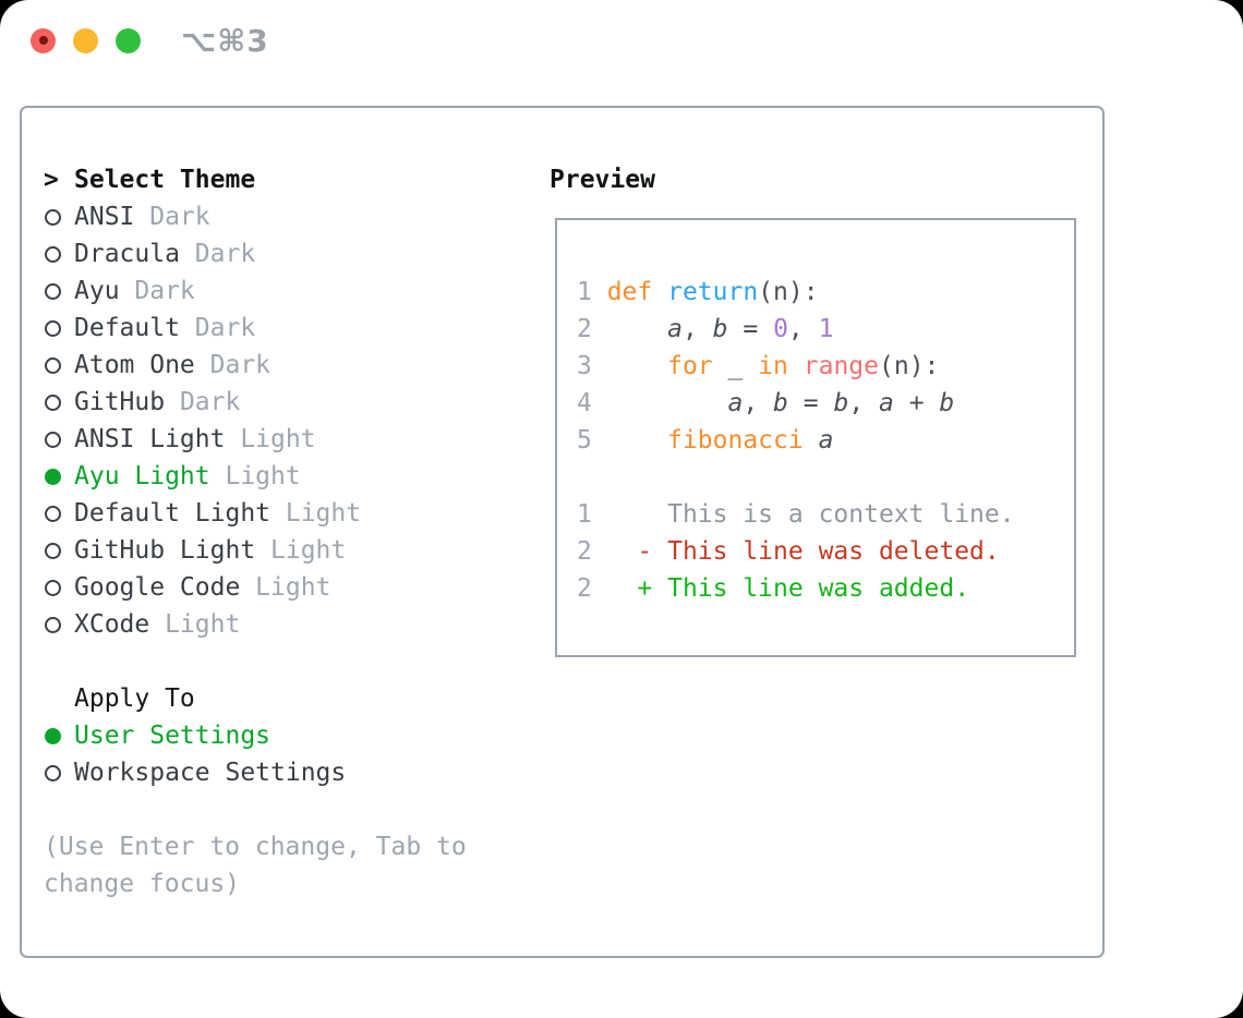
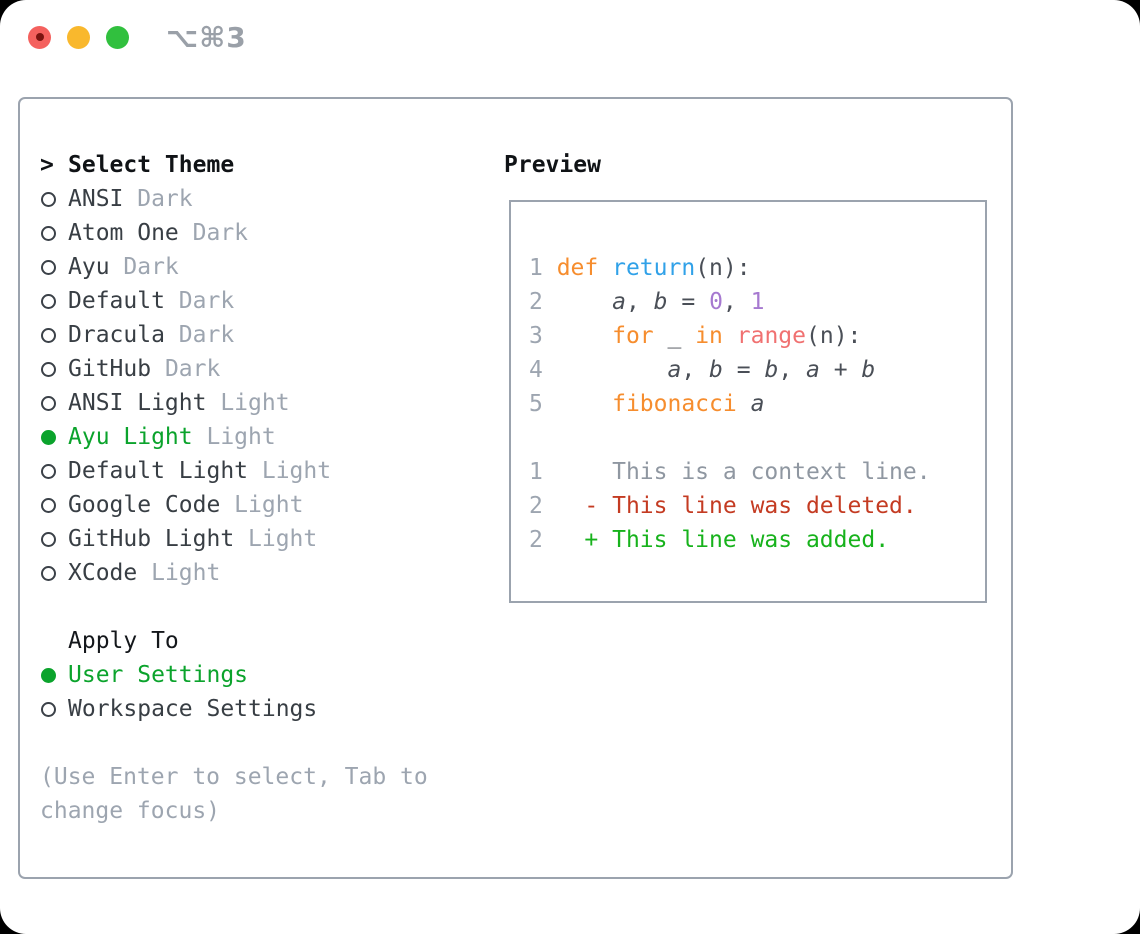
  ⌥⌘3
  >
  Select Theme
  ANSI
  Dark
- Dracula
+ Atom One
  Dark
  Ayu
  Dark
  Default
  Dark
- Atom One
+ Dracula
  Dark
  GitHub
  Dark
  ANSI Light
  Light
  Ayu Light
  Light
  Default Light
  Light
- GitHub Light
+ Google Code
  Light
- Google Code
+ GitHub Light
  Light
  XCode
  Light
  Apply To
  User Settings
  Workspace Settings
- (Use Enter to change, Tab to
+ (Use Enter to select, Tab to
  change focus)
  Preview
  1 def return(n):
  2 a, b = 0, 1
  3 for _ in range(n):
  4 a, b = b, a + b
  5 fibonacci a
  1 This is a context line.
  2 - This line was deleted.
  2 + This line was added.
